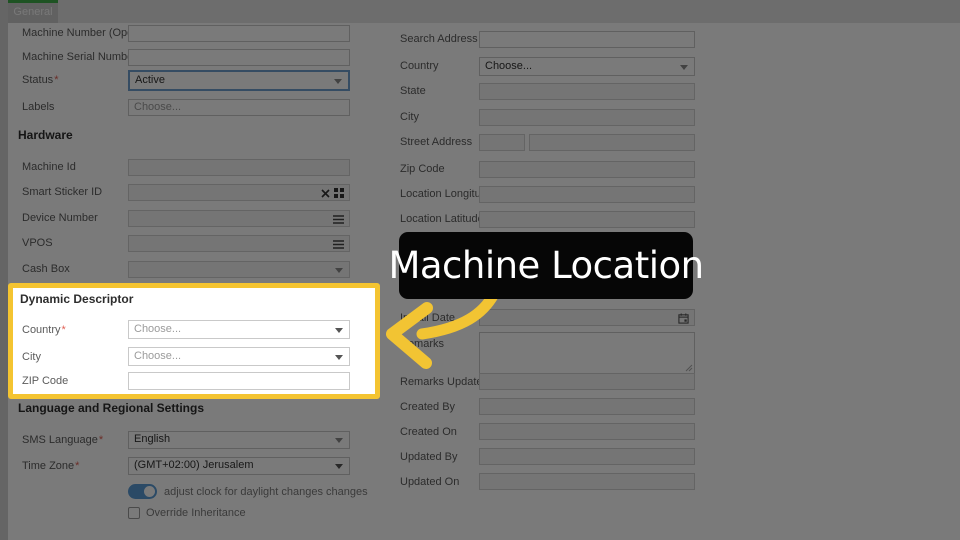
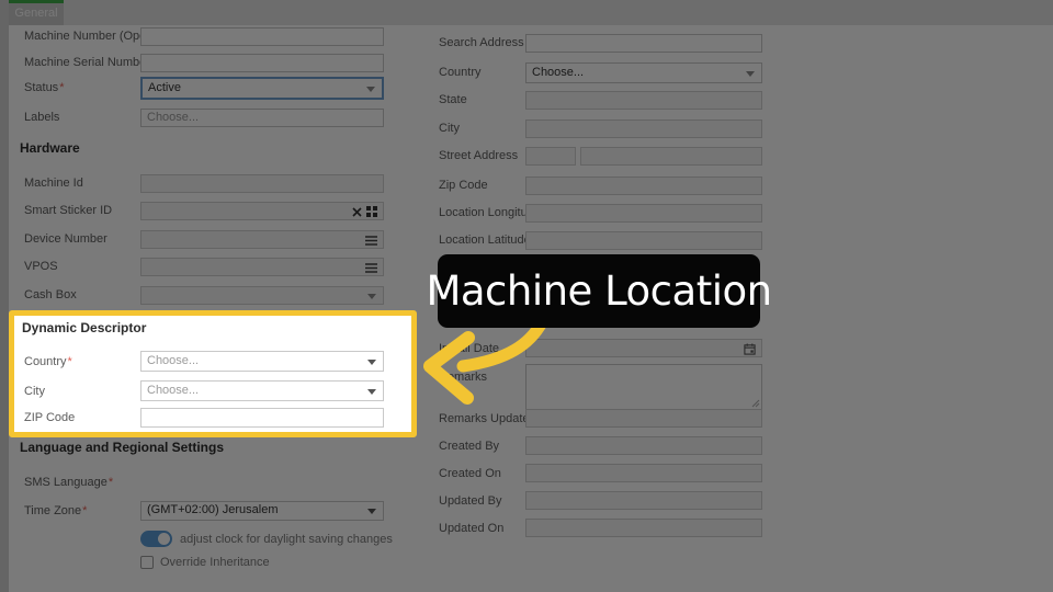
  Machine Serial Numb
  Status*
  Active
  Labels
  Choose...
  Hardware
  Machine Id
  Smart Sticker ID
  Device Number
  VPOS
  Cash Box
  Dynamic Descriptor
  Country*
  Choose...
  City
  Choose...
  ZIP Code
  Language and Regional Settings
  SMS Language*
- English
  Time Zone*
  (GMT+02:00) Jerusalem
- adjust clock for daylight changes changes
+ adjust clock for daylight saving changes
  Override Inheritance
  Search Address
  Country
  Choose...
  State
  City
  Street Address
  Zip Code
  Location Longitu
  Location Latitud
  marks
  Remarks Updat
  Created By
  Created On
  Updated By
  Updated On
  Machine Location
